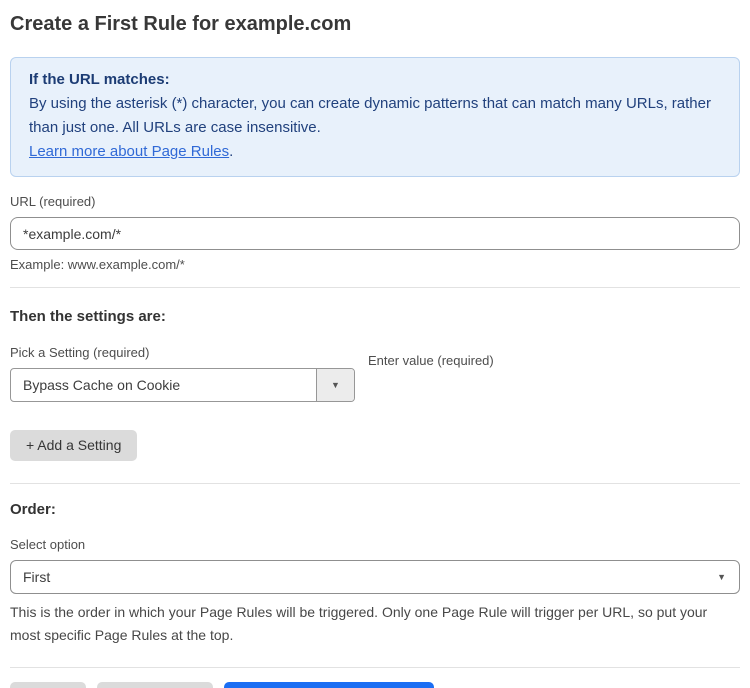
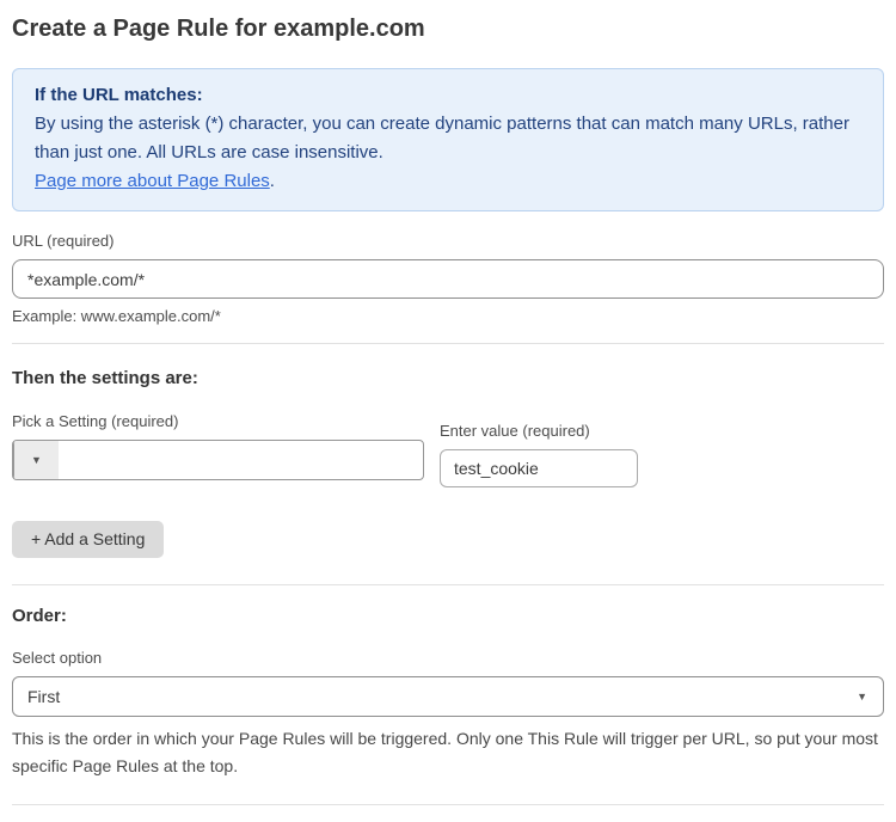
- Create a First Rule for example.com
+ Create a Page Rule for example.com
  If the URL matches:
  By using the asterisk (*) character, you can create dynamic patterns that can match many URLs, rather than just one. All URLs are case insensitive.
- Learn more about Page Rules.
+ Page more about Page Rules.
  URL (required)
  *example.com/*
  Example: www.example.com/*
  Then the settings are:
  Pick a Setting (required)
- Bypass Cache on Cookie
  ▼
  Enter value (required)
+ test_cookie
  + Add a Setting
  Order:
  Select option
  First
  ▼
- This is the order in which your Page Rules will be triggered. Only one Page Rule will trigger per URL, so put your most specific Page Rules at the top.
+ This is the order in which your Page Rules will be triggered. Only one This Rule will trigger per URL, so put your most specific Page Rules at the top.
